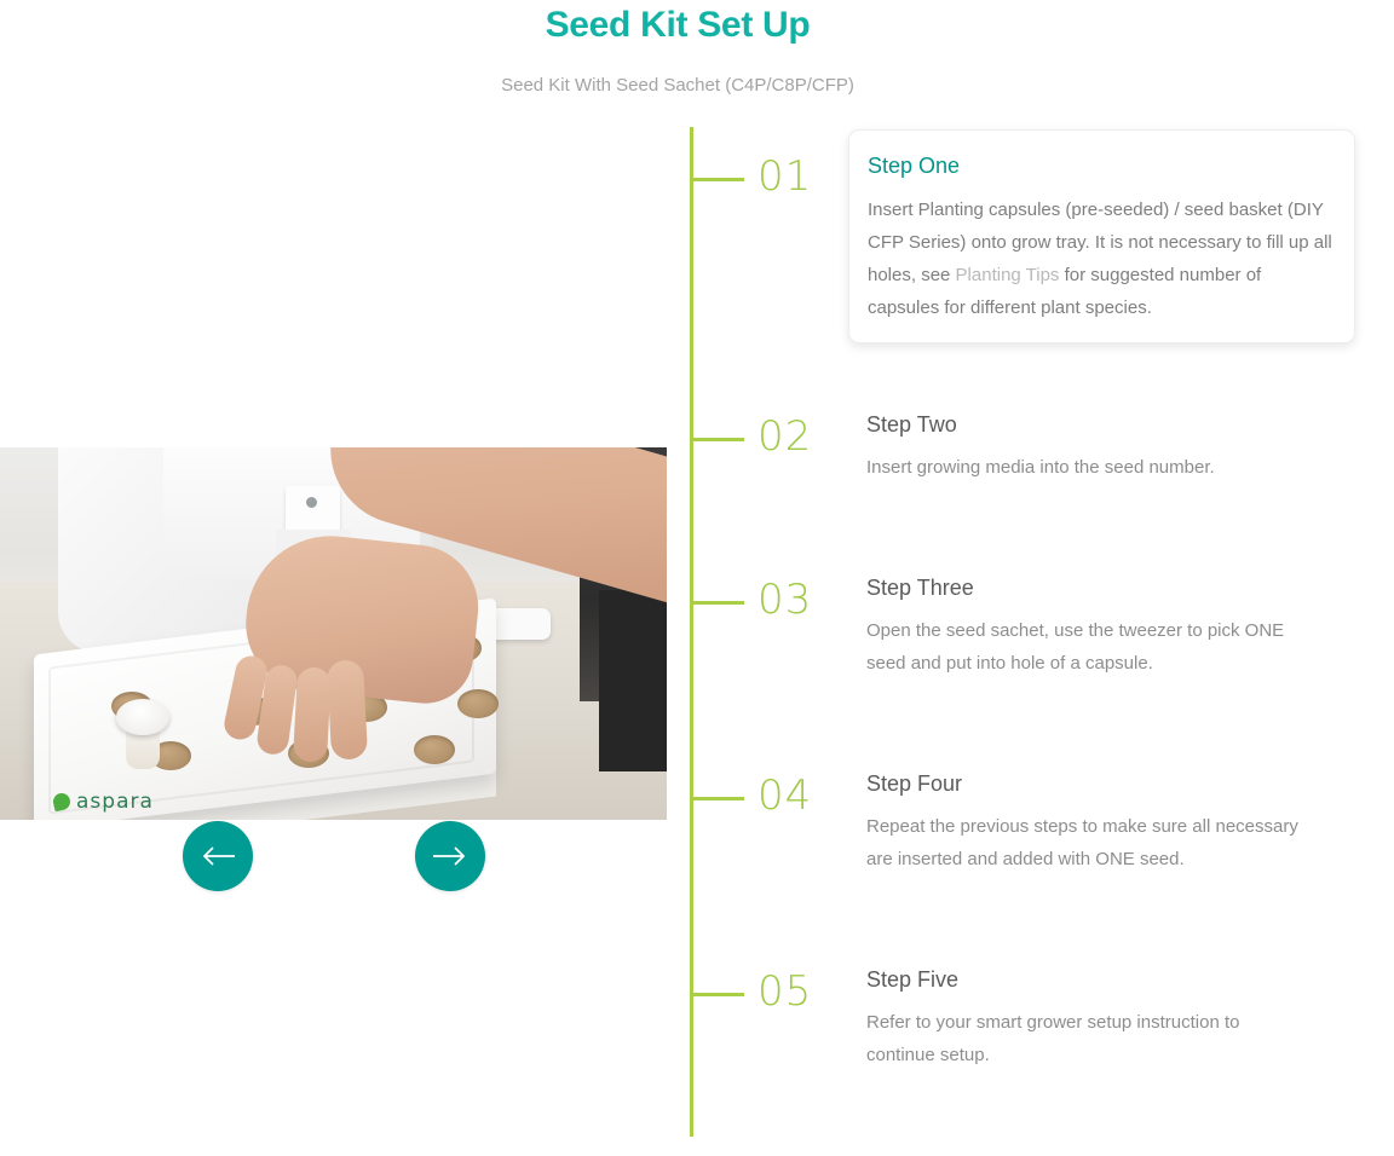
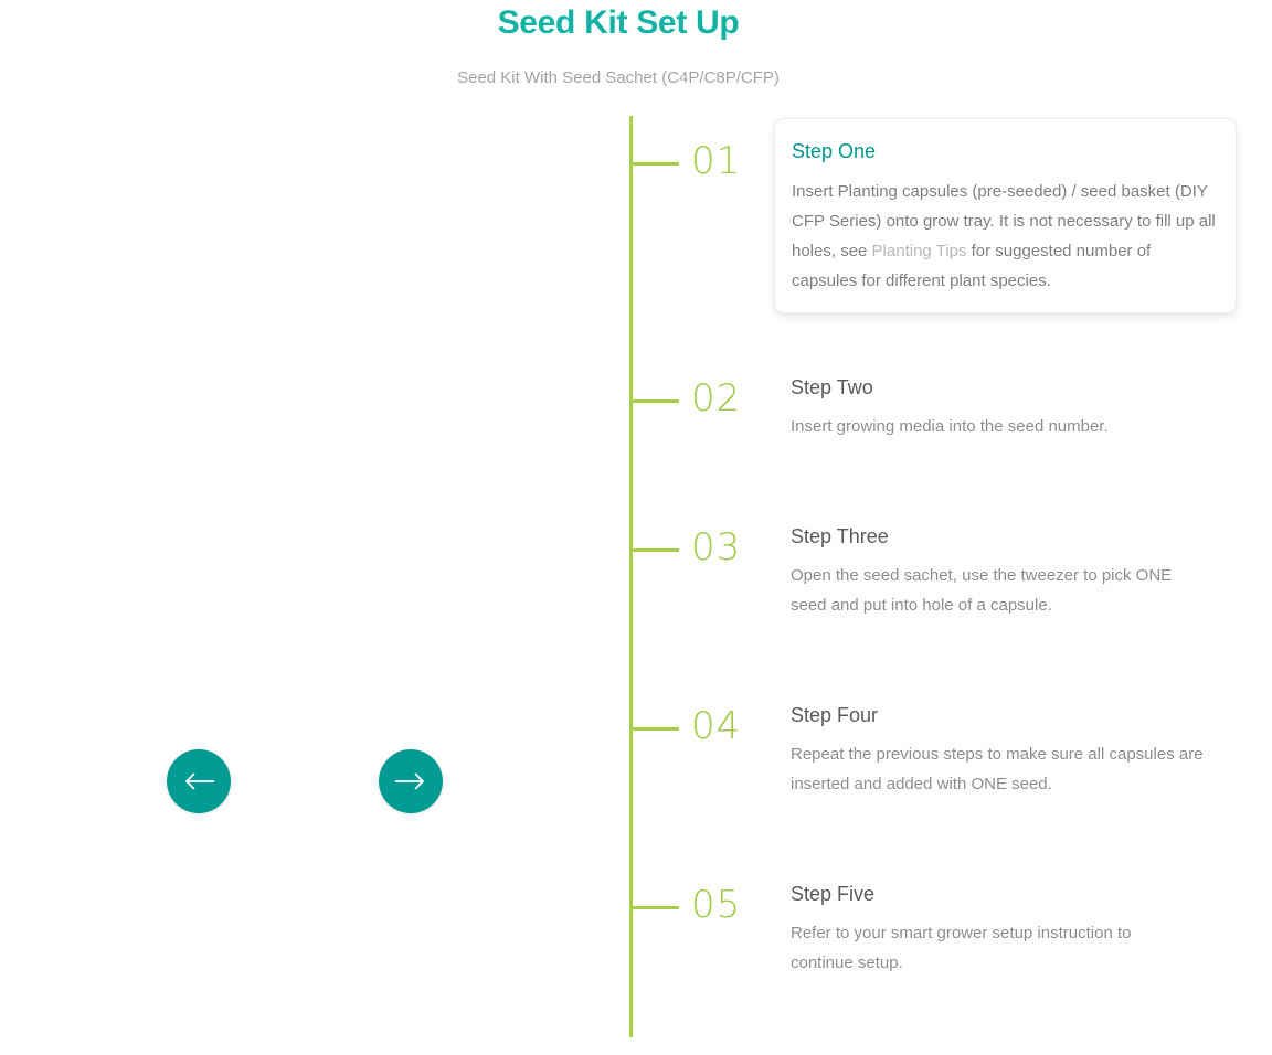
  Seed Kit Set Up
  Seed Kit With Seed Sachet (C4P/C8P/CFP)
- aspara
  01
  02
  03
  04
  05
  Step One
  Insert Planting capsules (pre-seeded) / seed basket (DIY CFP Series) onto grow tray. It is not necessary to fill up all holes, see Planting Tips for suggested number of capsules for different plant species.
  Step Two
  Insert growing media into the seed number.
  Step Three
  Open the seed sachet, use the tweezer to pick ONE seed and put into hole of a capsule.
  Step Four
- Repeat the previous steps to make sure all necessary are inserted and added with ONE seed.
+ Repeat the previous steps to make sure all capsules are inserted and added with ONE seed.
  Step Five
  Refer to your smart grower setup instruction to continue setup.
